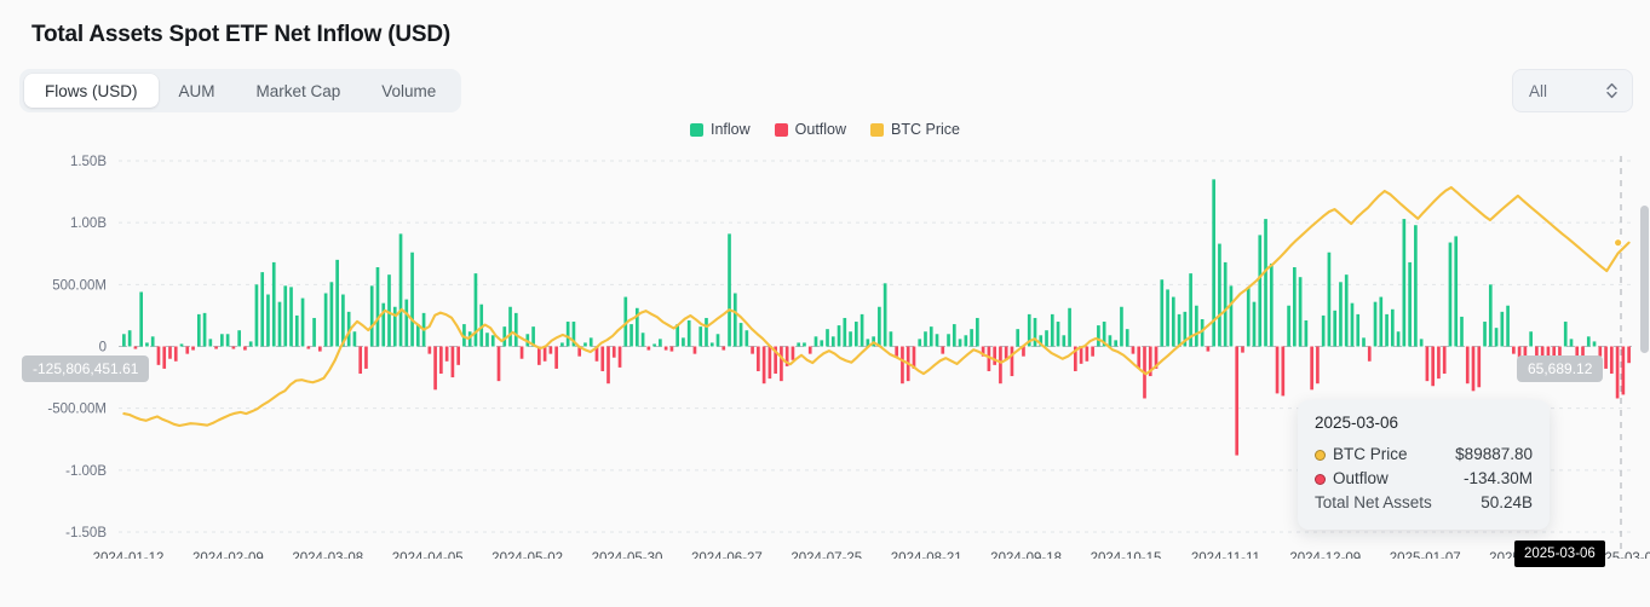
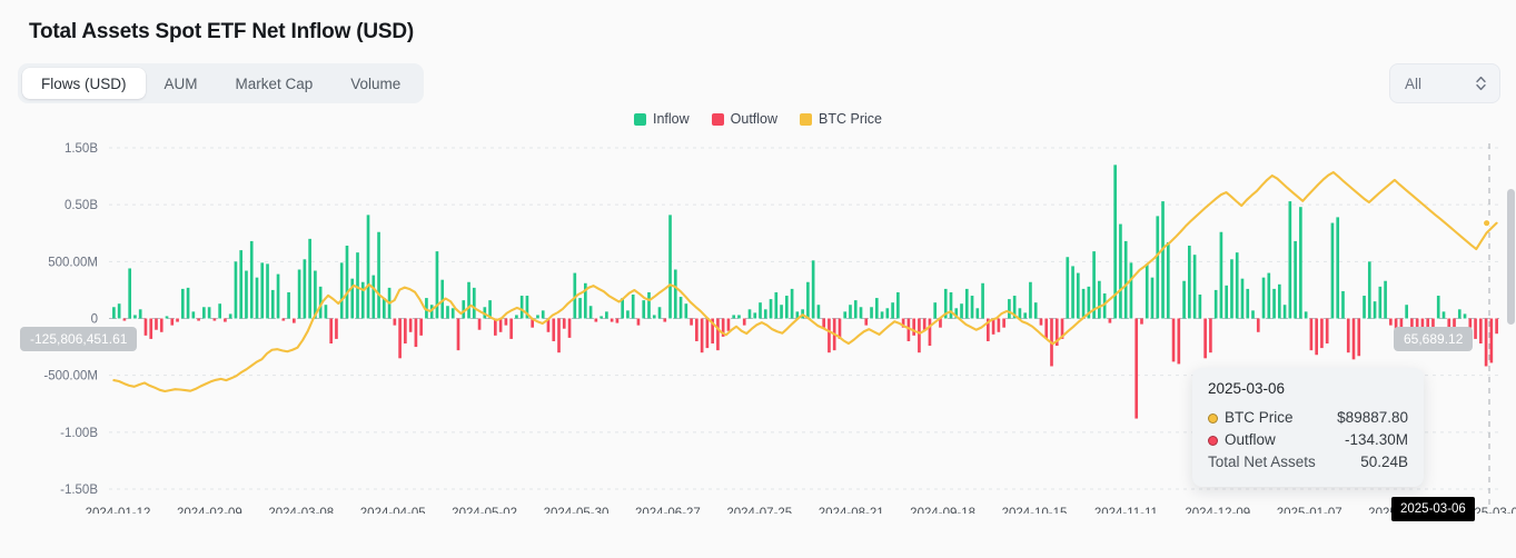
  Total Assets Spot ETF Net Inflow (USD)
  Flows (USD)
  AUM
  Market Cap
  Volume
  All
  Inflow
  Outflow
  BTC Price
  1.50B
- 1.00B
+ 0.50B
  500.00M
  0
  -500.00M
  -1.00B
  -1.50B
  -125,806,451.61
  65,689.12
  2025-03-06
  2025-03-06
  BTC Price
  $89887.80
  Outflow
  -134.30M
  Total Net Assets
  50.24B
